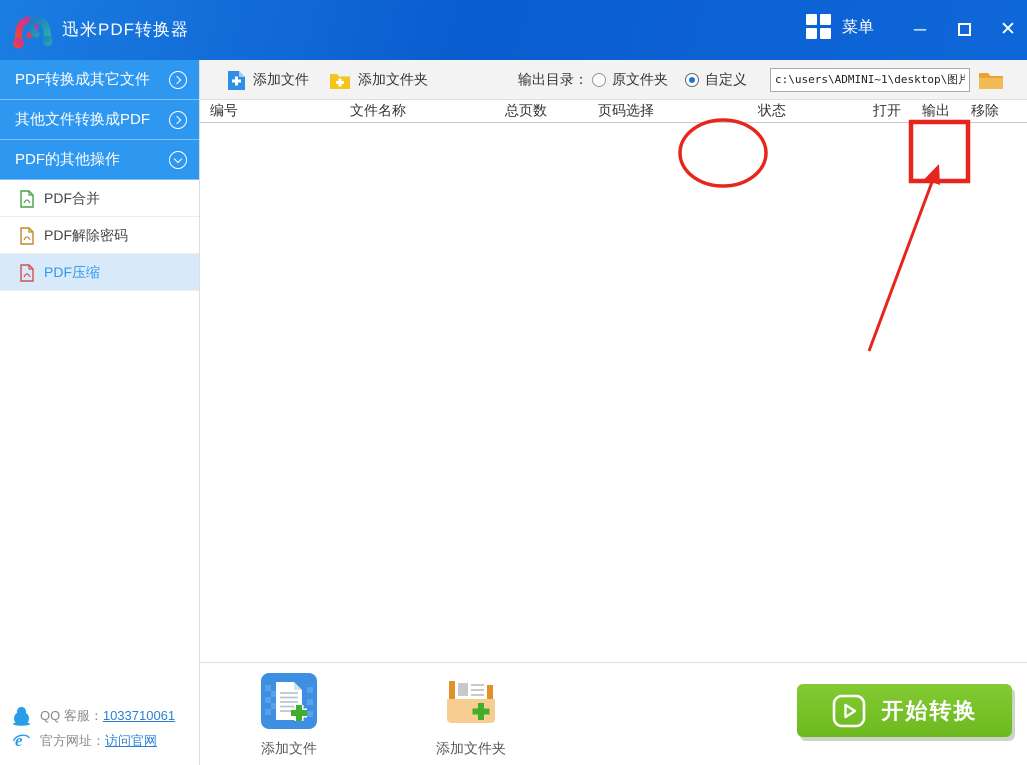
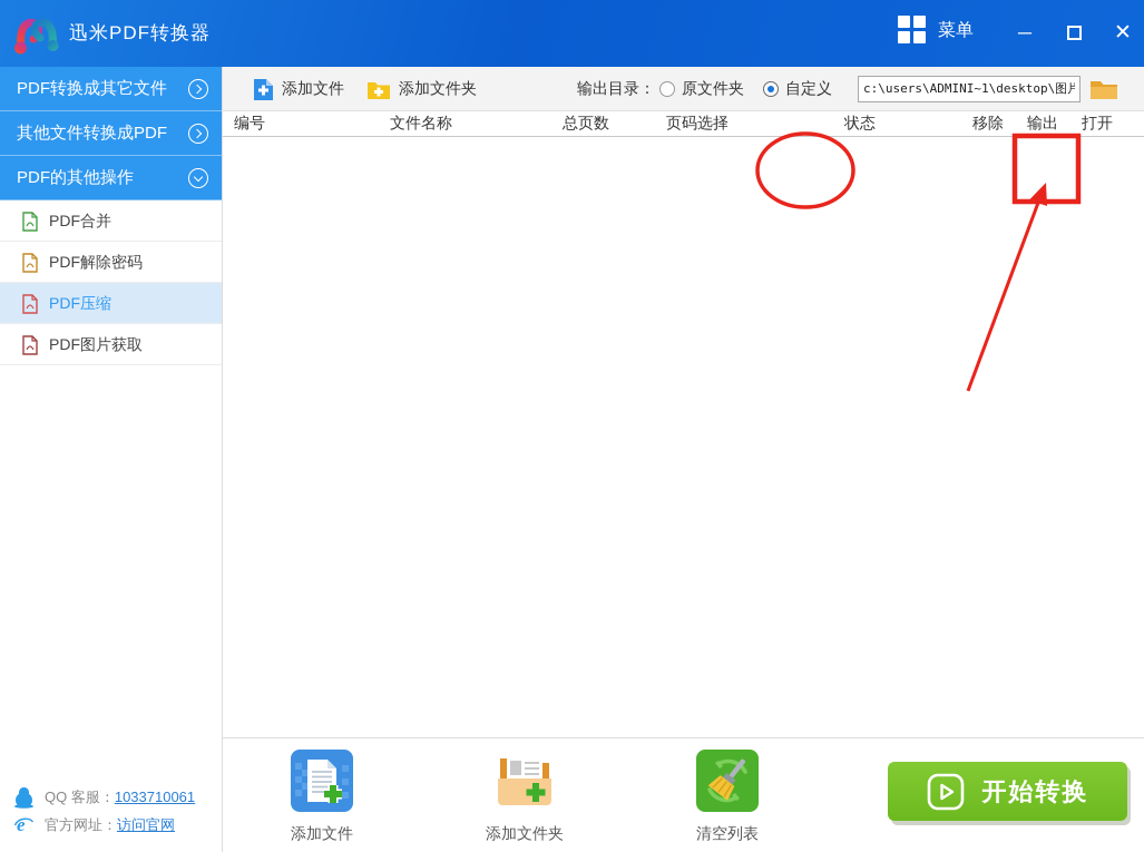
  迅米PDF转换器
  菜单
  ─
  ✕
  PDF转换成其它文件
  其他文件转换成PDF
  PDF的其他操作
  PDF合并
  PDF解除密码
  PDF压缩
+ PDF图片获取
  QQ 客服：1033710061
  e
  官方网址：访问官网
  添加文件
  添加文件夹
  输出目录：
  原文件夹
  自定义
  c:\users\ADMINI~1\desktop\图片
  编号
  文件名称
  总页数
  页码选择
  状态
- 打开
+ 移除
  输出
- 移除
+ 打开
  添加文件
  添加文件夹
+ 清空列表
  开始转换
